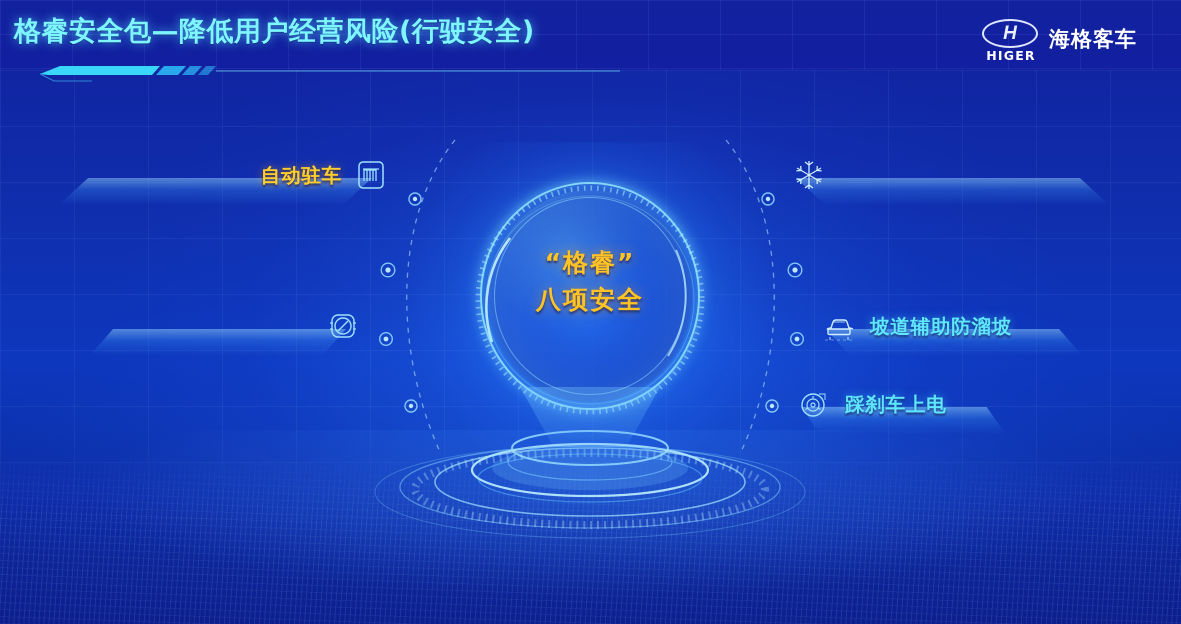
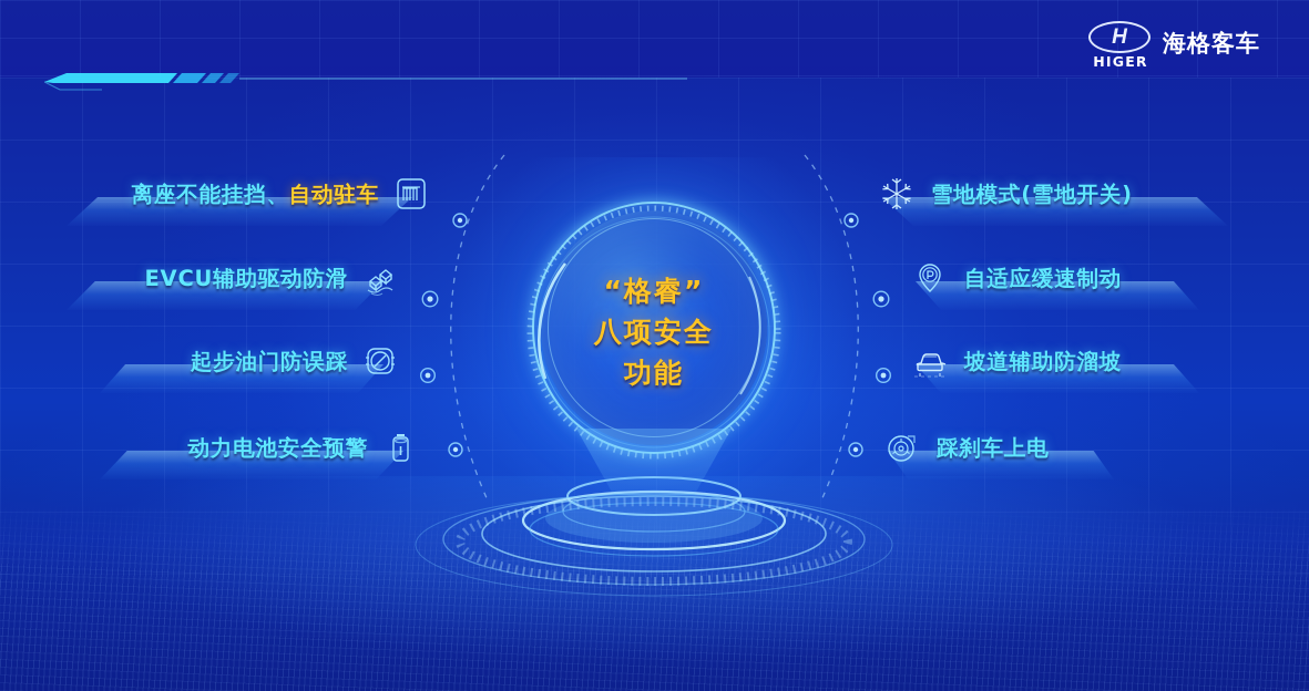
- 格睿安全包—降低用户经营风险(行驶安全)
  H
  HIGER
  海格客车
  “格睿”
  八项安全
+ 功能
+ 离座不能挂挡、
  自动驻车
+ EVCU辅助驱动防滑
+ 起步油门防误踩
+ 动力电池安全预警
+ 雪地模式(雪地开关)
+ 自适应缓速制动
  坡道辅助防溜坡
  踩刹车上电
